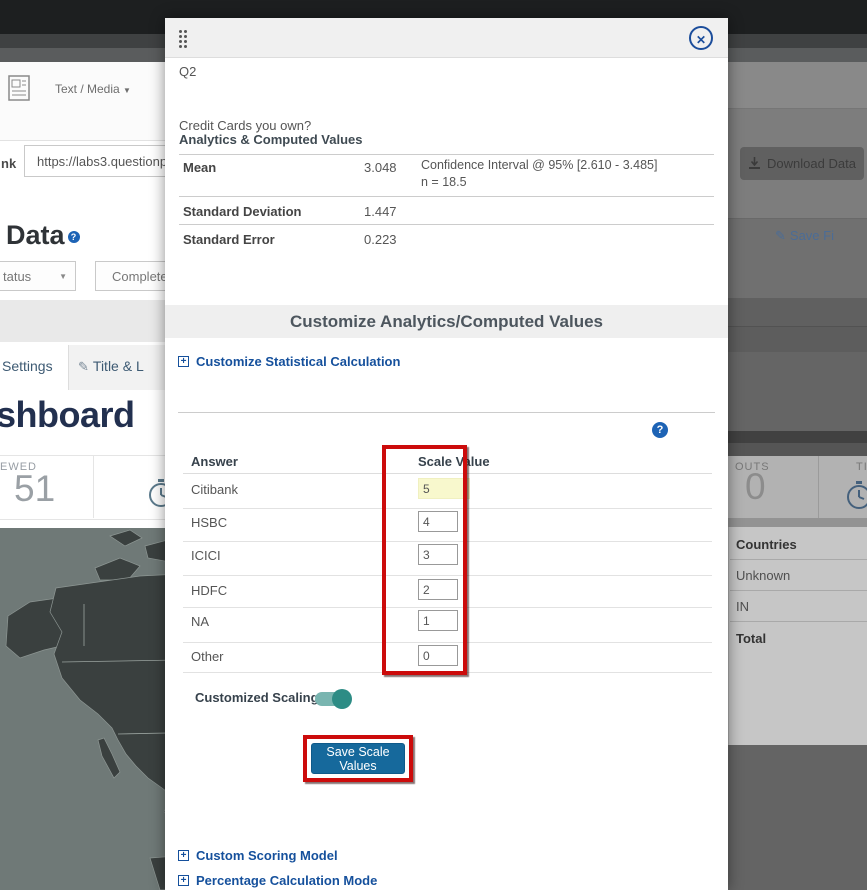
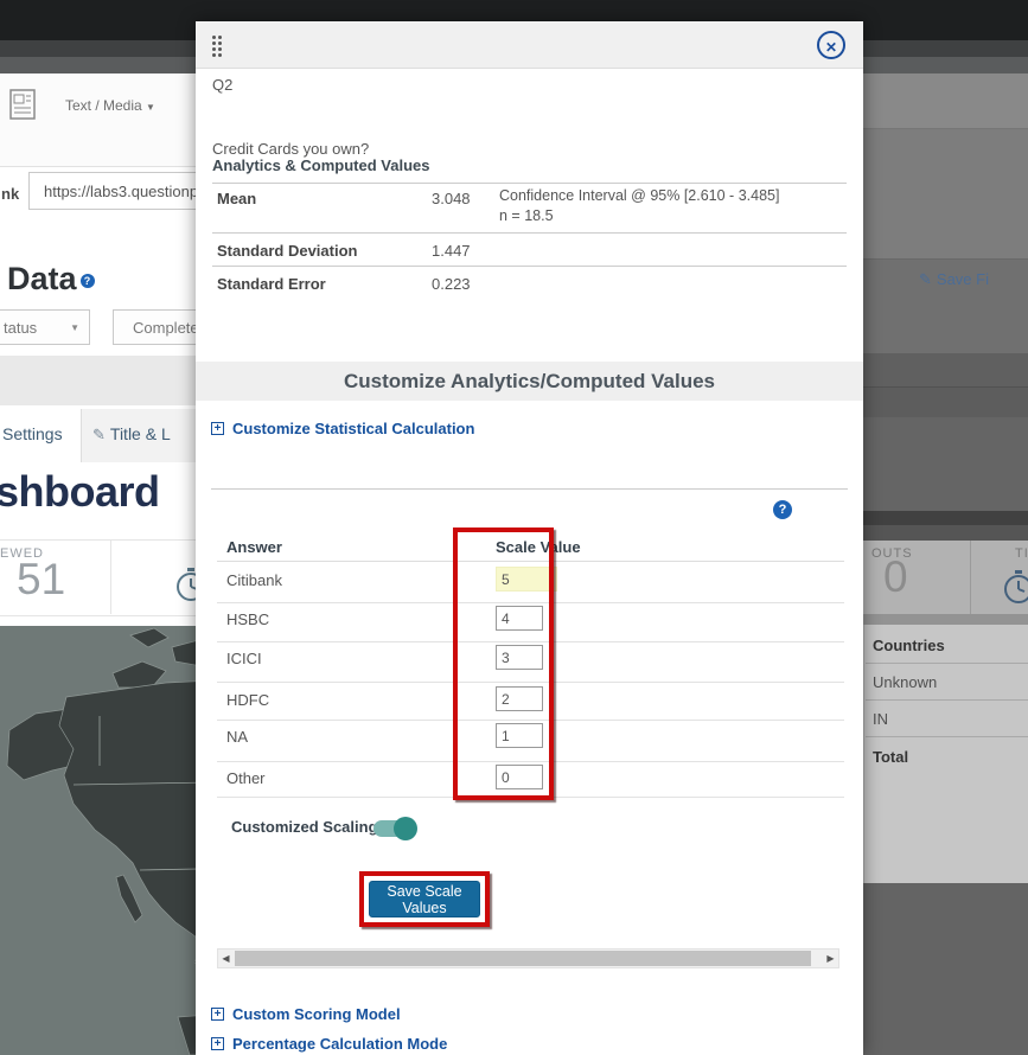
  Text / Media ▼
  nk
  https://labs3.questionp
  Data ?
  tatus
  ▼
  Complet
  Settings
  ✎ Title & L
  shboard
  EWED
  51
- Download Data
  ✎ Save Fi
  OUTS
  0
  TI
  Countries
  Unknown
  IN
  Total
  ✕
  Q2
  Credit Cards you own?
  Analytics & Computed Values
  Mean
  3.048
  Confidence Interval @ 95% [2.610 - 3.485]
  n = 18.5
  Standard Deviation
  1.447
  Standard Error
  0.223
  Customize Analytics/Computed Values
  +
  Customize Statistical Calculation
  ?
  Answer
  Scale Value
  Citibank
  5
  HSBC
  4
  ICICI
  3
  HDFC
  2
  NA
  1
  Other
  0
  Customized Scalin
  Save Scale Values
+ ◀
+ ▶
  +
  Custom Scoring Model
  +
  Percentage Calculation Mode
